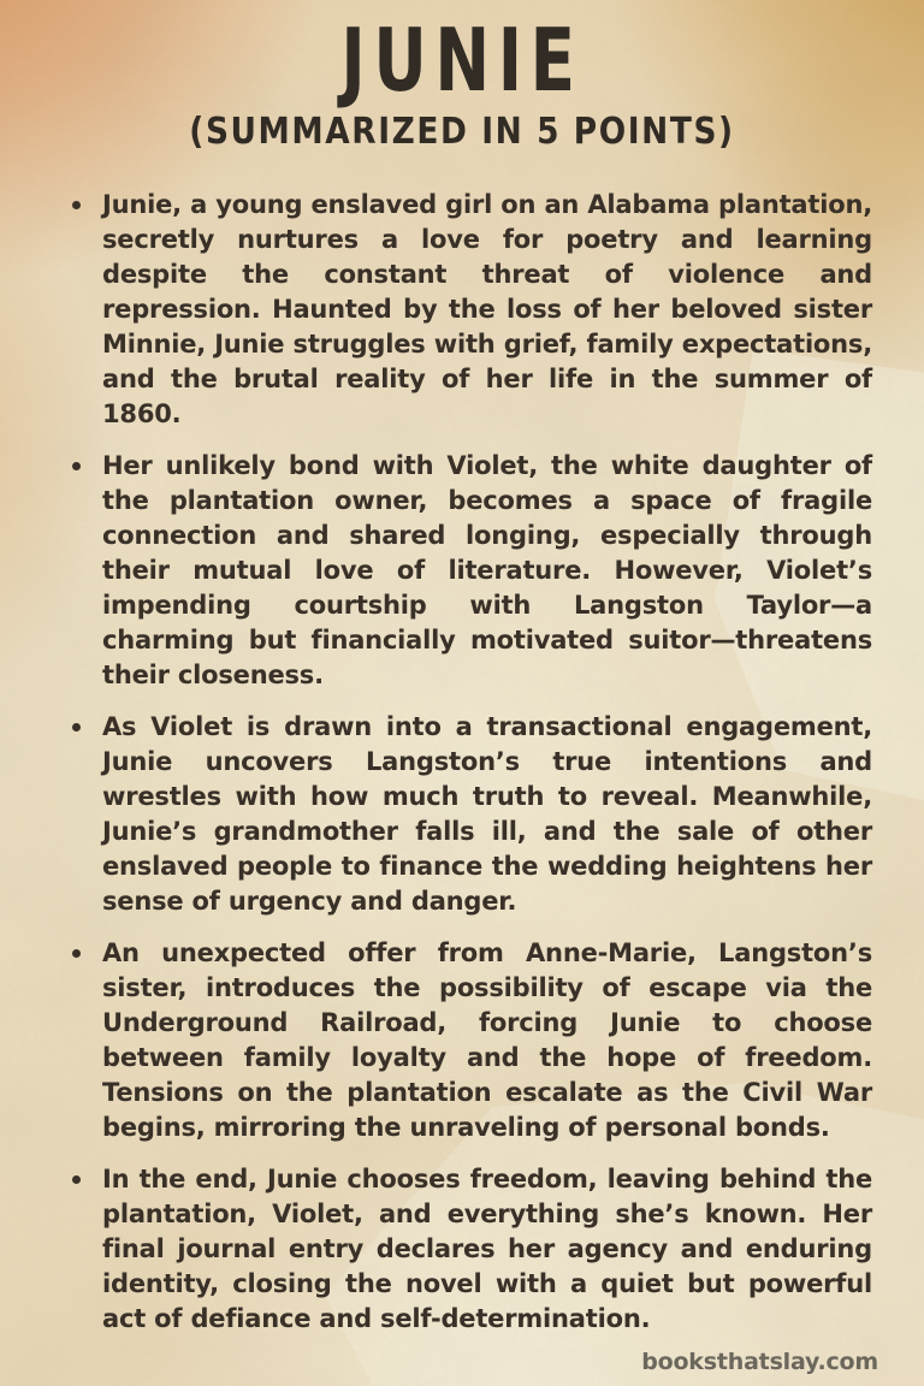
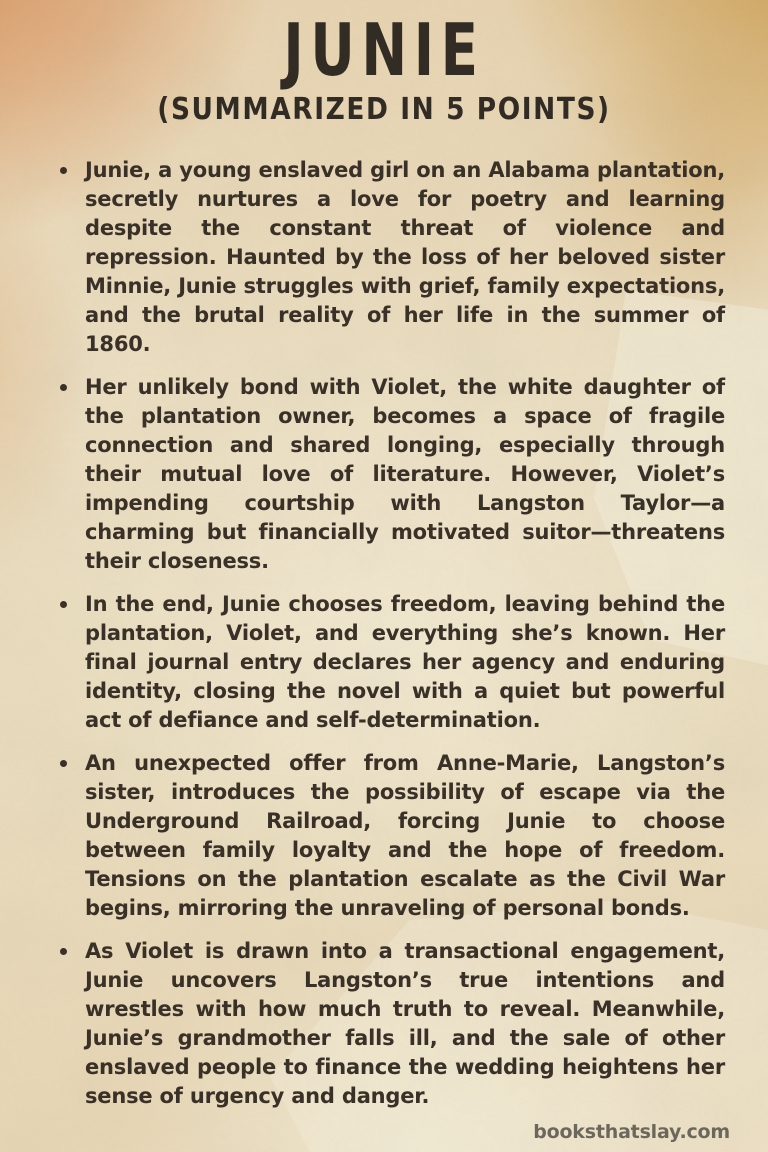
  JUNIE
  (SUMMARIZED IN 5 POINTS)
  Junie, a young enslaved girl on an Alabama plantation, secretly nurtures a love for poetry and learning despite the constant threat of violence and repression. Haunted by the loss of her beloved sister Minnie, Junie struggles with grief, family expectations, and the brutal reality of her life in the summer of 1860.
  Her unlikely bond with Violet, the white daughter of the plantation owner, becomes a space of fragile connection and shared longing, especially through their mutual love of literature. However, Violet’s impending courtship with Langston Taylor—a charming but financially motivated suitor—threatens their closeness.
- As Violet is drawn into a transactional engagement, Junie uncovers Langston’s true intentions and wrestles with how much truth to reveal. Meanwhile, Junie’s grandmother falls ill, and the sale of other enslaved people to finance the wedding heightens her sense of urgency and danger.
+ In the end, Junie chooses freedom, leaving behind the plantation, Violet, and everything she’s known. Her final journal entry declares her agency and enduring identity, closing the novel with a quiet but powerful act of defiance and self-determination.
  An unexpected offer from Anne-Marie, Langston’s sister, introduces the possibility of escape via the Underground Railroad, forcing Junie to choose between family loyalty and the hope of freedom. Tensions on the plantation escalate as the Civil War begins, mirroring the unraveling of personal bonds.
- In the end, Junie chooses freedom, leaving behind the plantation, Violet, and everything she’s known. Her final journal entry declares her agency and enduring identity, closing the novel with a quiet but powerful act of defiance and self-determination.
+ As Violet is drawn into a transactional engagement, Junie uncovers Langston’s true intentions and wrestles with how much truth to reveal. Meanwhile, Junie’s grandmother falls ill, and the sale of other enslaved people to finance the wedding heightens her sense of urgency and danger.
  booksthatslay.com
